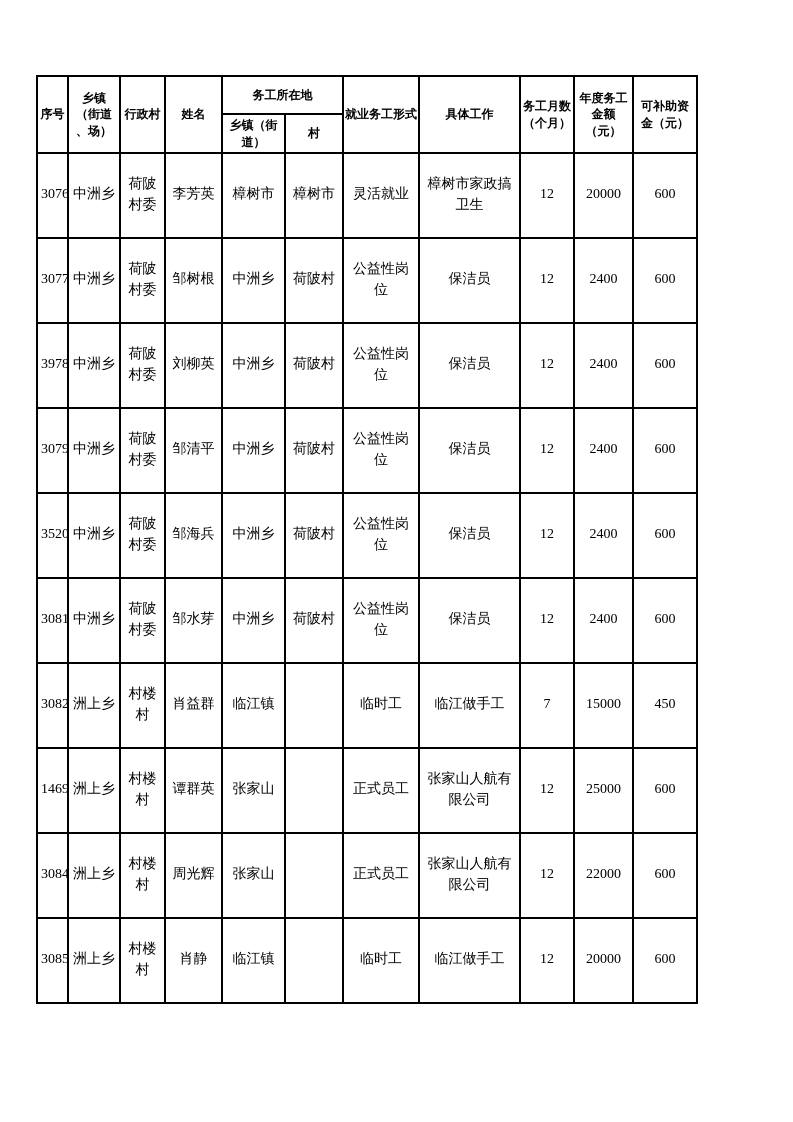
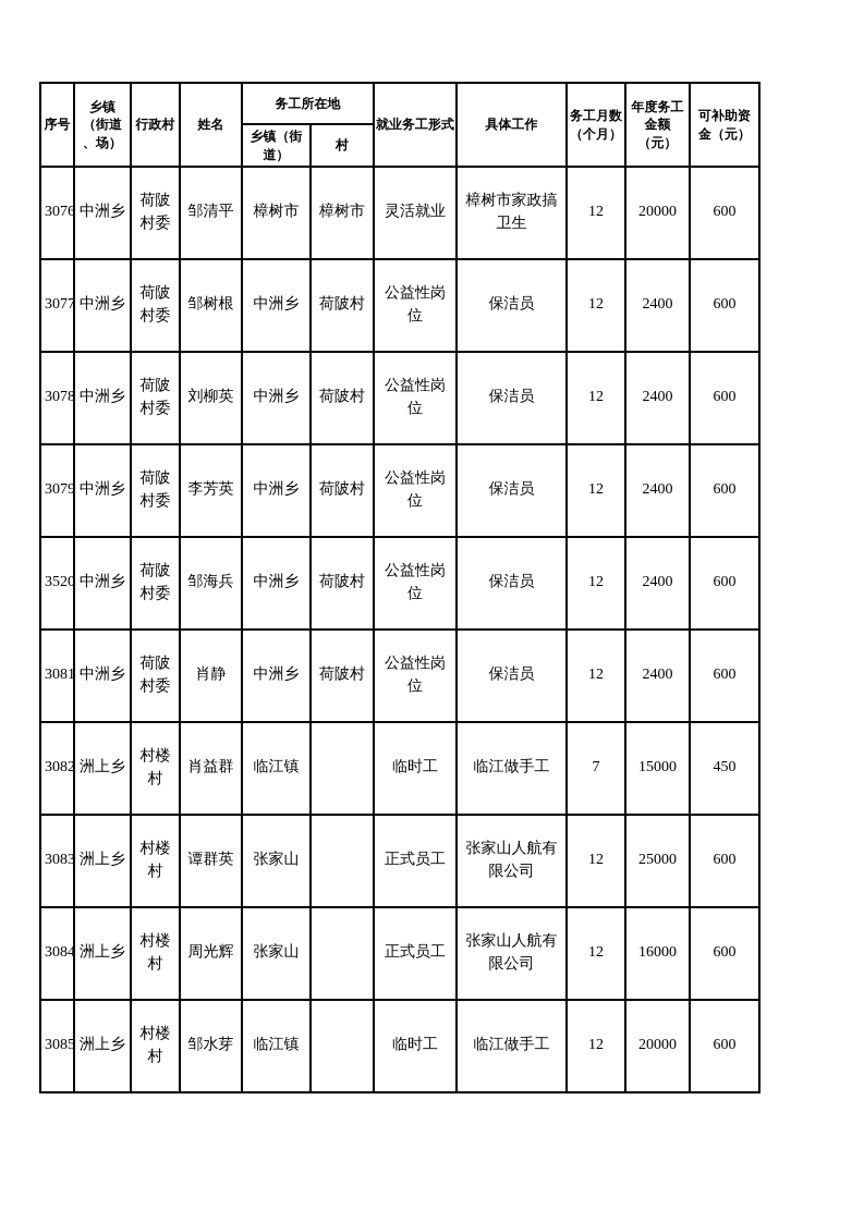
  序号	乡镇 （街道 、场）	行政村	姓名	务工所在地	就业务工形式	具体工作	务工月数 （个月）	年度务工 金额 （元）	可补助资 金（元）
  乡镇（街 道）	村
- 3076	中洲乡	荷陂村委	李芳英	樟树市	樟树市	灵活就业	樟树市家政搞卫生	12	20000	600
+ 3076	中洲乡	荷陂村委	邹清平	樟树市	樟树市	灵活就业	樟树市家政搞卫生	12	20000	600
  3077	中洲乡	荷陂村委	邹树根	中洲乡	荷陂村	公益性岗位	保洁员	12	2400	600
- 3978	中洲乡	荷陂村委	刘柳英	中洲乡	荷陂村	公益性岗位	保洁员	12	2400	600
+ 3078	中洲乡	荷陂村委	刘柳英	中洲乡	荷陂村	公益性岗位	保洁员	12	2400	600
- 3079	中洲乡	荷陂村委	邹清平	中洲乡	荷陂村	公益性岗位	保洁员	12	2400	600
+ 3079	中洲乡	荷陂村委	李芳英	中洲乡	荷陂村	公益性岗位	保洁员	12	2400	600
  3520	中洲乡	荷陂村委	邹海兵	中洲乡	荷陂村	公益性岗位	保洁员	12	2400	600
- 3081	中洲乡	荷陂村委	邹水芽	中洲乡	荷陂村	公益性岗位	保洁员	12	2400	600
+ 3081	中洲乡	荷陂村委	肖静	中洲乡	荷陂村	公益性岗位	保洁员	12	2400	600
  3082	洲上乡	村楼村	肖益群	临江镇		临时工	临江做手工	7	15000	450
- 1469	洲上乡	村楼村	谭群英	张家山		正式员工	张家山人航有限公司	12	25000	600
+ 3083	洲上乡	村楼村	谭群英	张家山		正式员工	张家山人航有限公司	12	25000	600
- 3084	洲上乡	村楼村	周光辉	张家山		正式员工	张家山人航有限公司	12	22000	600
+ 3084	洲上乡	村楼村	周光辉	张家山		正式员工	张家山人航有限公司	12	16000	600
- 3085	洲上乡	村楼村	肖静	临江镇		临时工	临江做手工	12	20000	600
+ 3085	洲上乡	村楼村	邹水芽	临江镇		临时工	临江做手工	12	20000	600
